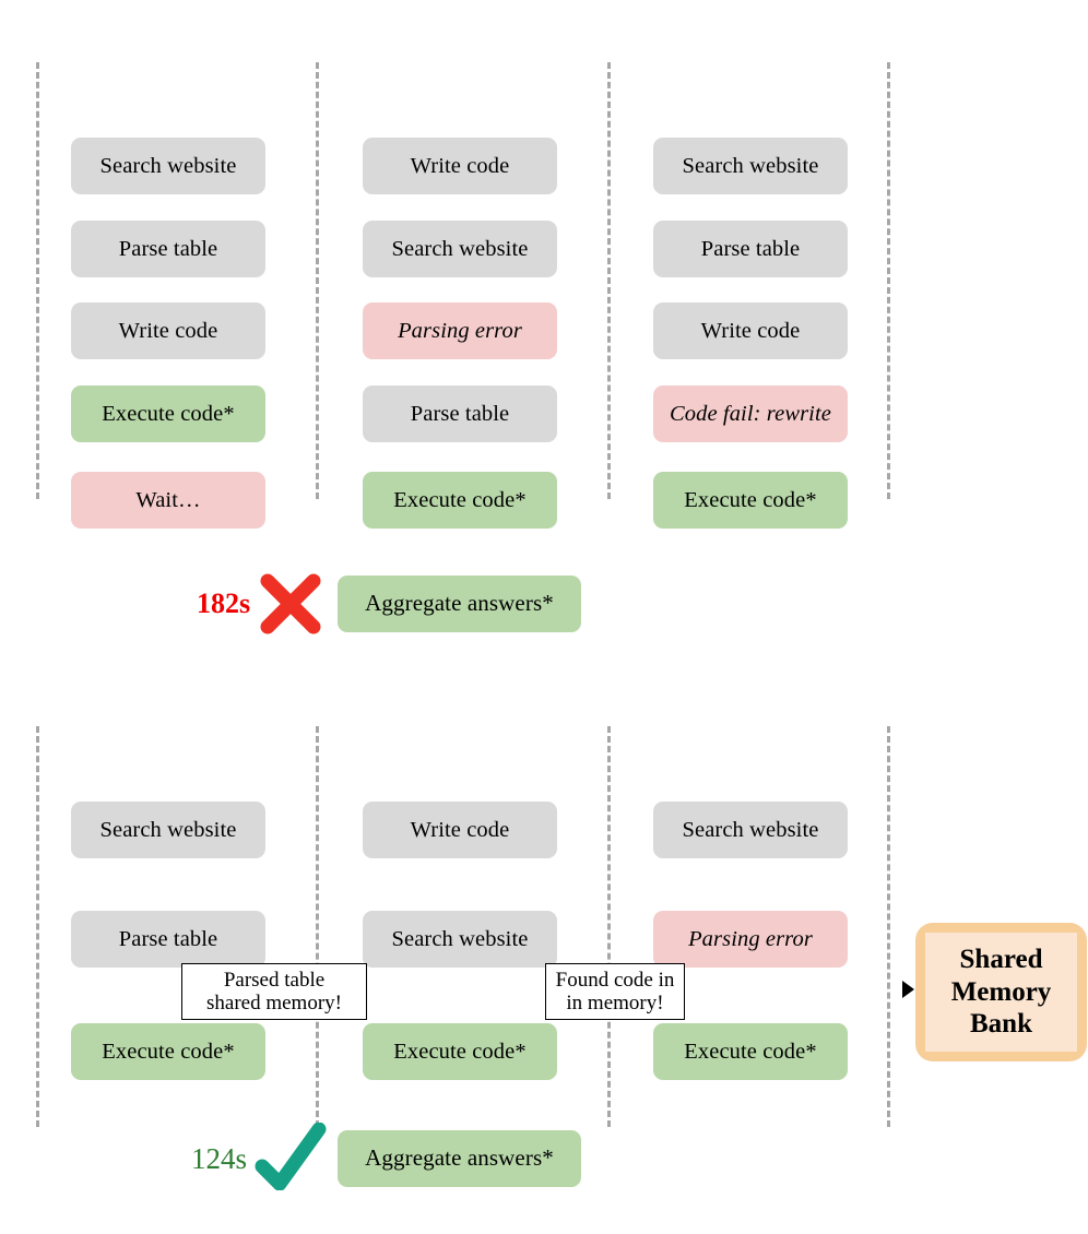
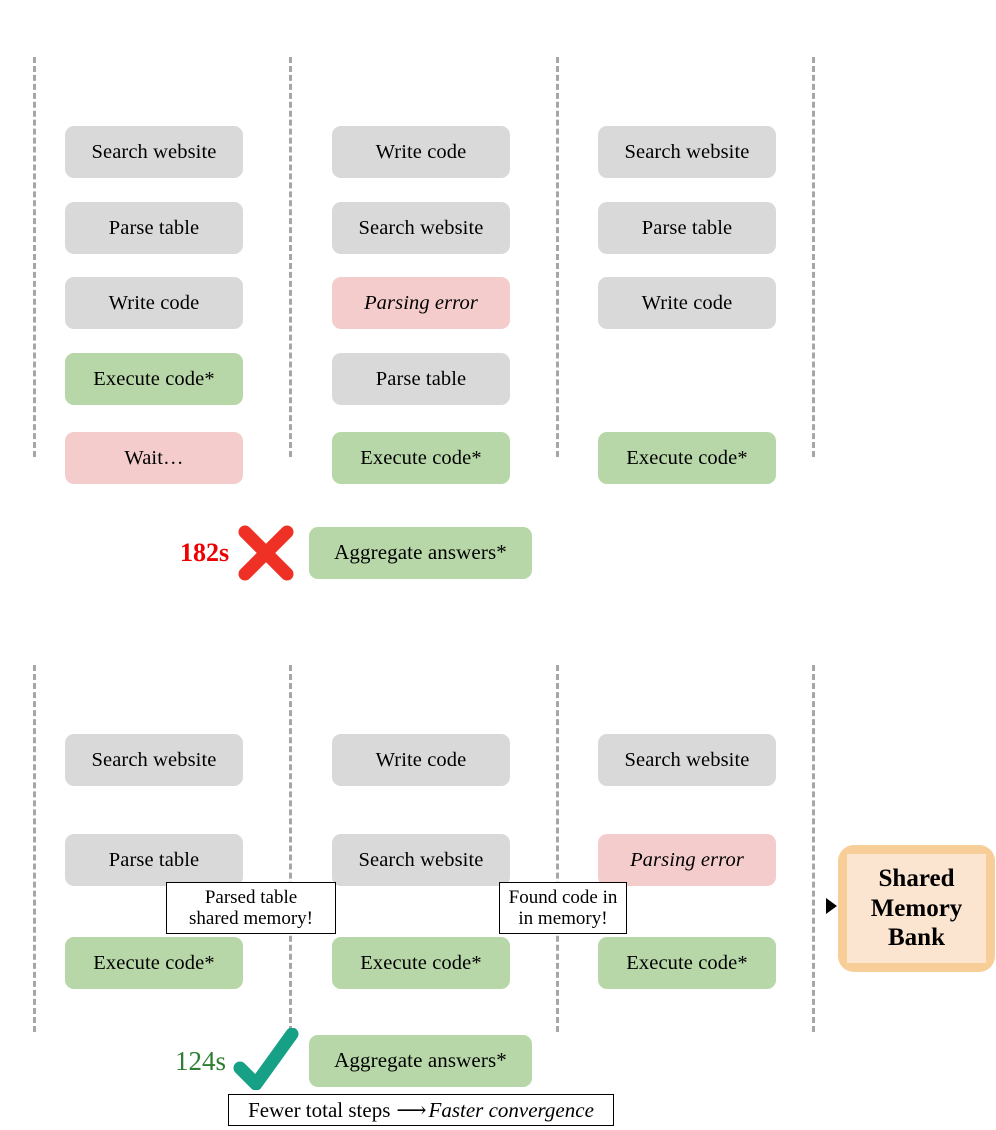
  Search website
  Parse table
  Write code
  Execute code*
  Wait…
  Write code
  Search website
  Parsing error
  Parse table
  Execute code*
  Search website
  Parse table
  Write code
- Code fail: rewrite
  Execute code*
  Aggregate answers*
  182s
  Search website
  Parse table
  Execute code*
  Write code
  Search website
  Execute code*
  Search website
  Parsing error
  Execute code*
  Parsed table
  shared memory!
  Found code in
  in memory!
  Shared
  Memory
  Bank
  Aggregate answers*
  124s
+ Fewer total steps
+ ⟶
+ Faster convergence
